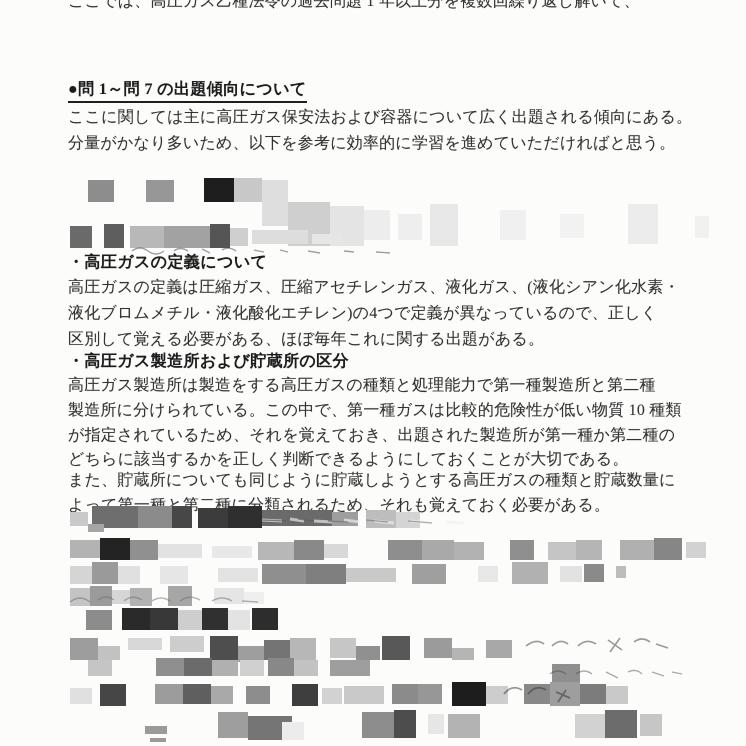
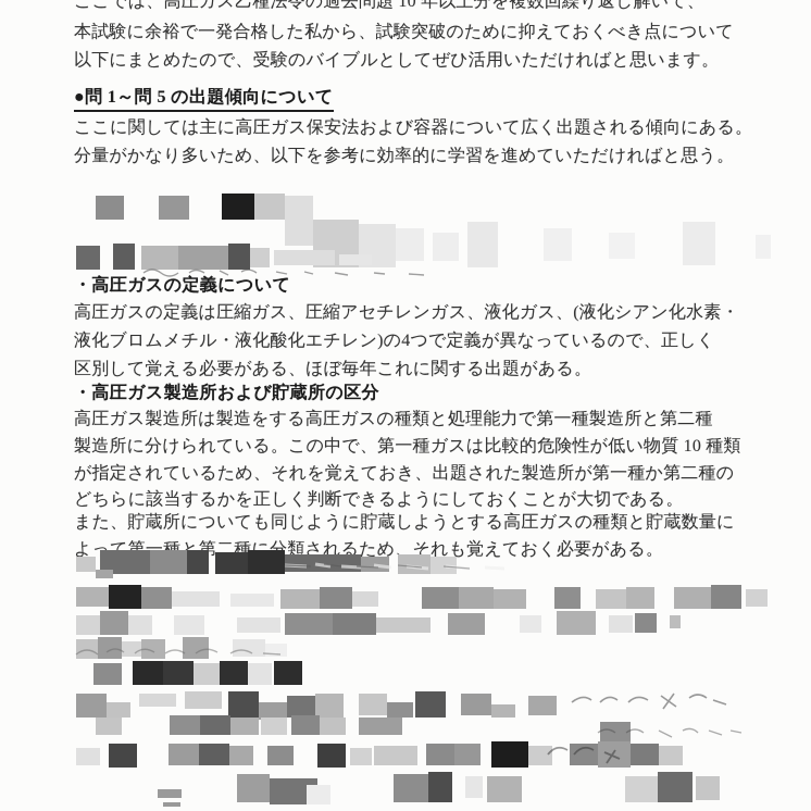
- ここでは、高圧ガス乙種法令の過去問題 1 年以上分を複数回繰り返し解いて、
+ ここでは、高圧ガス乙種法令の過去問題 10 年以上分を複数回繰り返し解いて、
+ 本試験に余裕で一発合格した私から、試験突破のために抑えておくべき点について
+ 以下にまとめたので、受験のバイブルとしてぜひ活用いただければと思います。
- ●問 1～問 7 の出題傾向について
+ ●問 1～問 5 の出題傾向について
  ここに関しては主に高圧ガス保安法および容器について広く出題される傾向にある。
  分量がかなり多いため、以下を参考に効率的に学習を進めていただければと思う。
  ・高圧ガスの定義について
  高圧ガスの定義は圧縮ガス、圧縮アセチレンガス、液化ガス、(液化シアン化水素・
  液化ブロムメチル・液化酸化エチレン)の4つで定義が異なっているので、正しく
  区別して覚える必要がある、ほぼ毎年これに関する出題がある。
  ・高圧ガス製造所および貯蔵所の区分
  高圧ガス製造所は製造をする高圧ガスの種類と処理能力で第一種製造所と第二種
  製造所に分けられている。この中で、第一種ガスは比較的危険性が低い物質 10 種類
  が指定されているため、それを覚えておき、出題された製造所が第一種か第二種の
  どちらに該当するかを正しく判断できるようにしておくことが大切である。
  また、貯蔵所についても同じように貯蔵しようとする高圧ガスの種類と貯蔵数量に
  よ二種類されるため、それも覚えておく必要がある。
